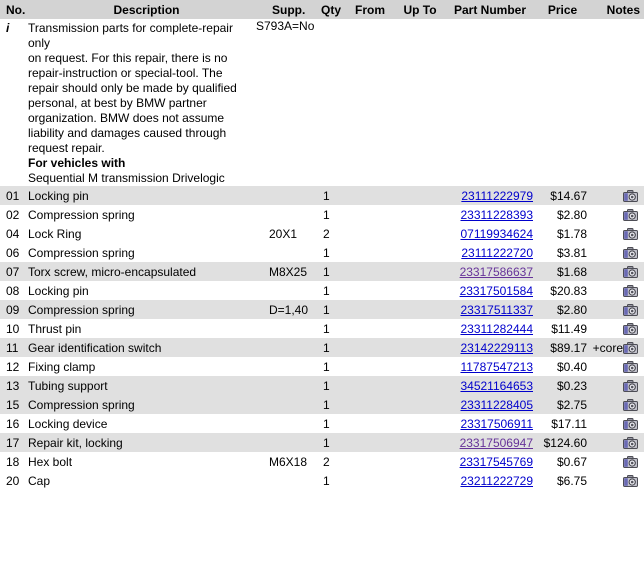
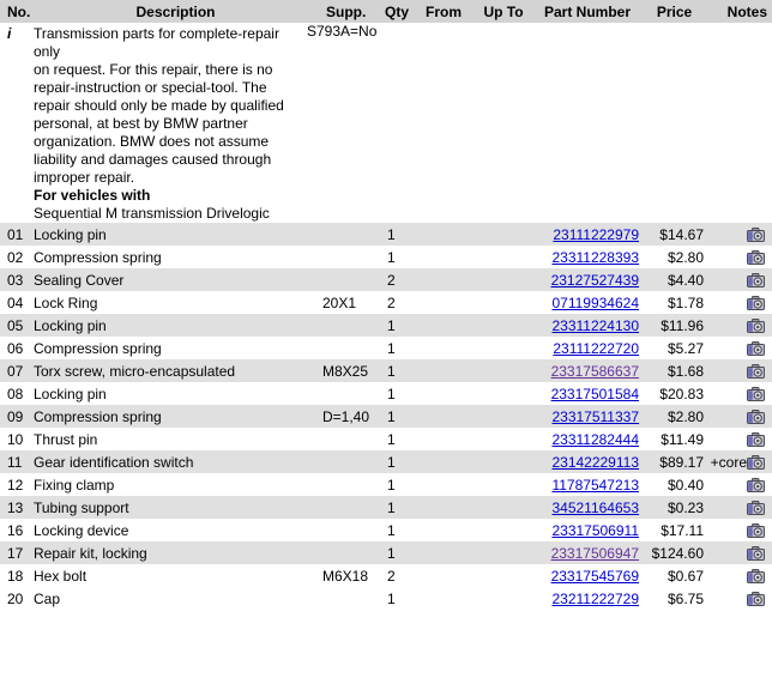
  No.	Description	Supp.	Qty	From	Up To	Part Number	Price	Notes
- i	Transmission parts for complete-repair only on request. For this repair, there is no repair-instruction or special-tool. The repair should only be made by qualified personal, at best by BMW partner organization. BMW does not assume liability and damages caused through request repair. For vehicles with Sequential M transmission Drivelogic	S793A=No
+ i	Transmission parts for complete-repair only on request. For this repair, there is no repair-instruction or special-tool. The repair should only be made by qualified personal, at best by BMW partner organization. BMW does not assume liability and damages caused through improper repair. For vehicles with Sequential M transmission Drivelogic	S793A=No
  01	Locking pin		1			23111222979	$14.67
  02	Compression spring		1			23311228393	$2.80
+ 03	Sealing Cover		2			23127527439	$4.40
  04	Lock Ring	20X1	2			07119934624	$1.78
+ 05	Locking pin		1			23311224130	$11.96
- 06	Compression spring		1			23111222720	$3.81
+ 06	Compression spring		1			23111222720	$5.27
  07	Torx screw, micro-encapsulated	M8X25	1			23317586637	$1.68
  08	Locking pin		1			23317501584	$20.83
  09	Compression spring	D=1,40	1			23317511337	$2.80
  10	Thrust pin		1			23311282444	$11.49
  11	Gear identification switch		1			23142229113	$89.17	+core
  12	Fixing clamp		1			11787547213	$0.40
  13	Tubing support		1			34521164653	$0.23
- 15	Compression spring		1			23311228405	$2.75
  16	Locking device		1			23317506911	$17.11
  17	Repair kit, locking		1			23317506947	$124.60
  18	Hex bolt	M6X18	2			23317545769	$0.67
  20	Cap		1			23211222729	$6.75
